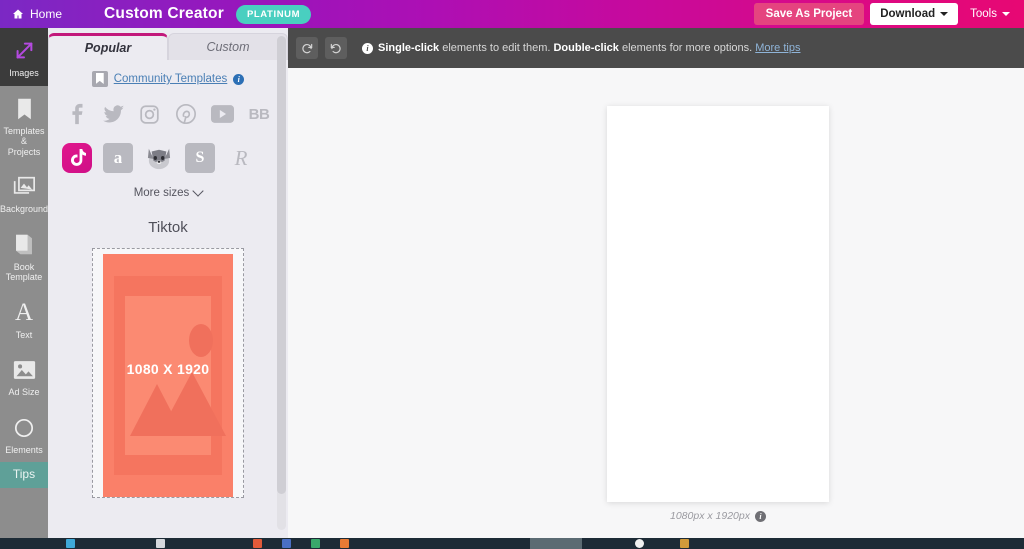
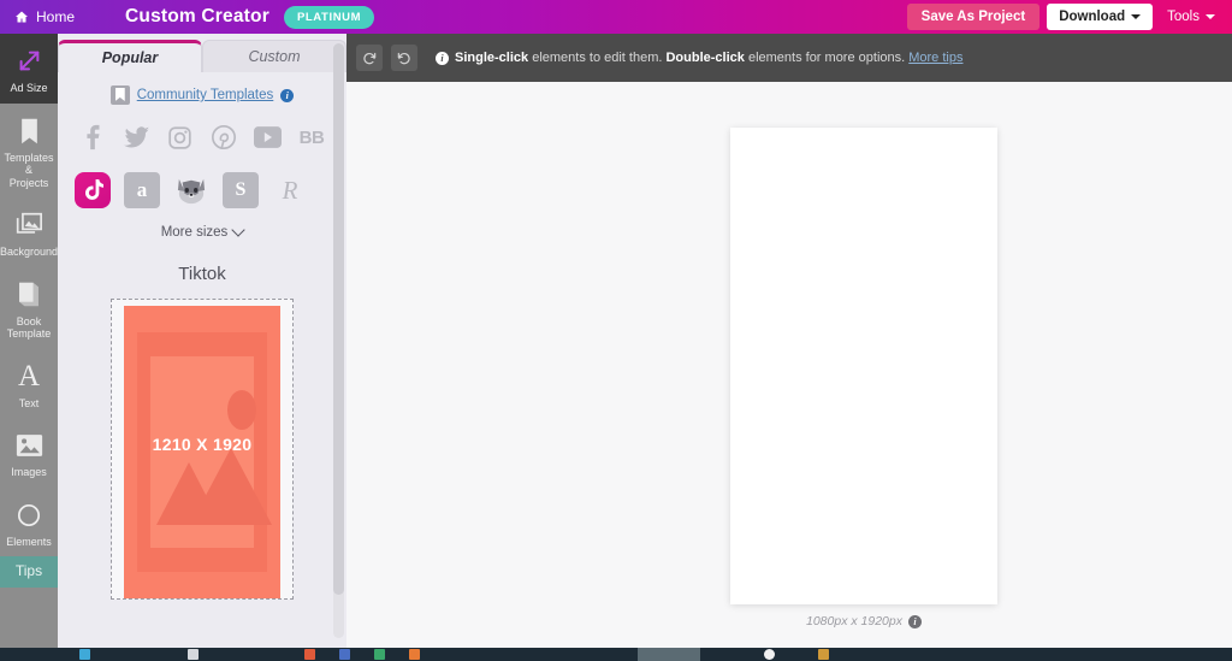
  Home
  Custom Creator
  PLATINUM
  Save As Project
  Download
  Tools
- Images
+ Ad Size
  Templates &
  Projects
  Background
  Book
  Template
  A
  Text
- Ad Size
+ Images
  Elements
  Tips
  Popular
  Custom
  Community Templates
  i
  BB
  a
  S
  R
  More sizes
  Tiktok
- 1080 X 1920
+ 1210 X 1920
  i
  Single-click elements to edit them. Double-click elements for more options. More tips
  1080px x 1920px
  i
